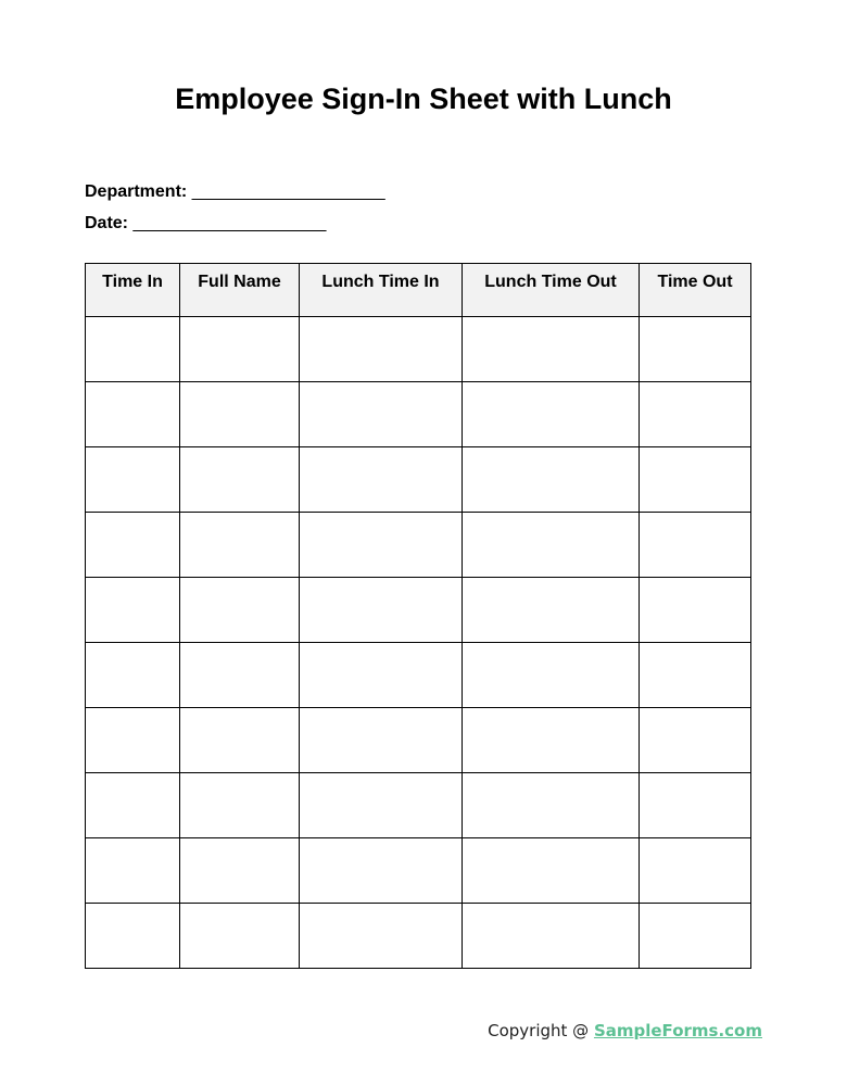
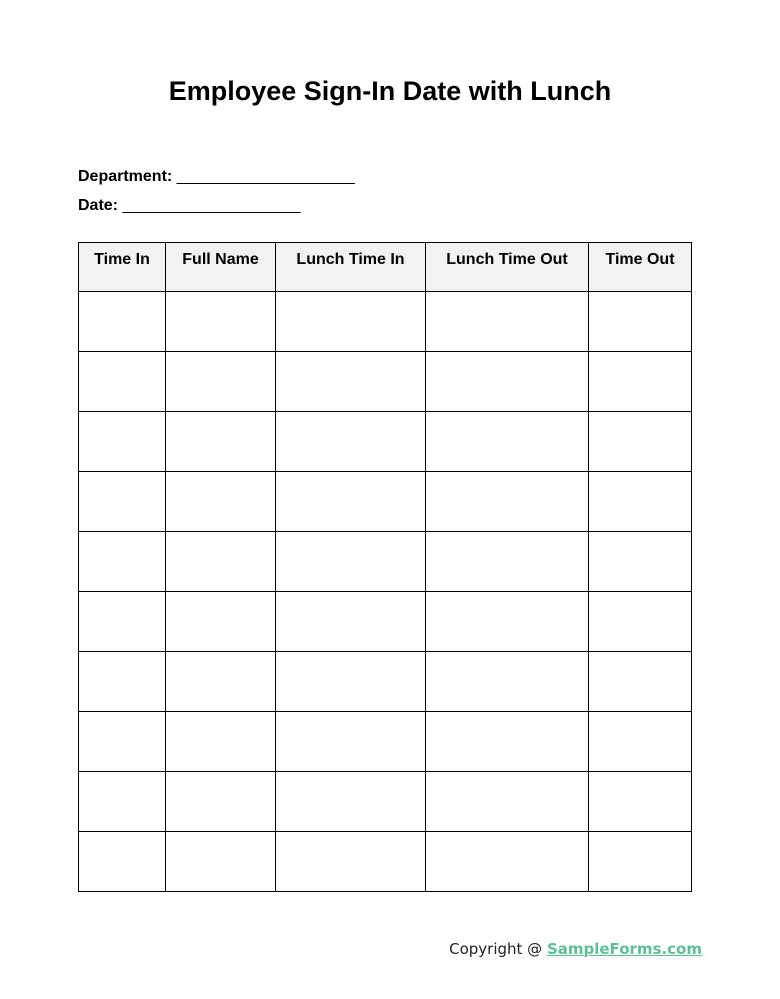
- Employee Sign-In Sheet with Lunch
+ Employee Sign-In Date with Lunch
  Department: ____________________
  Date: ____________________
  Time In	Full Name	Lunch Time In	Lunch Time Out	Time Out
  Copyright @ SampleForms.com
